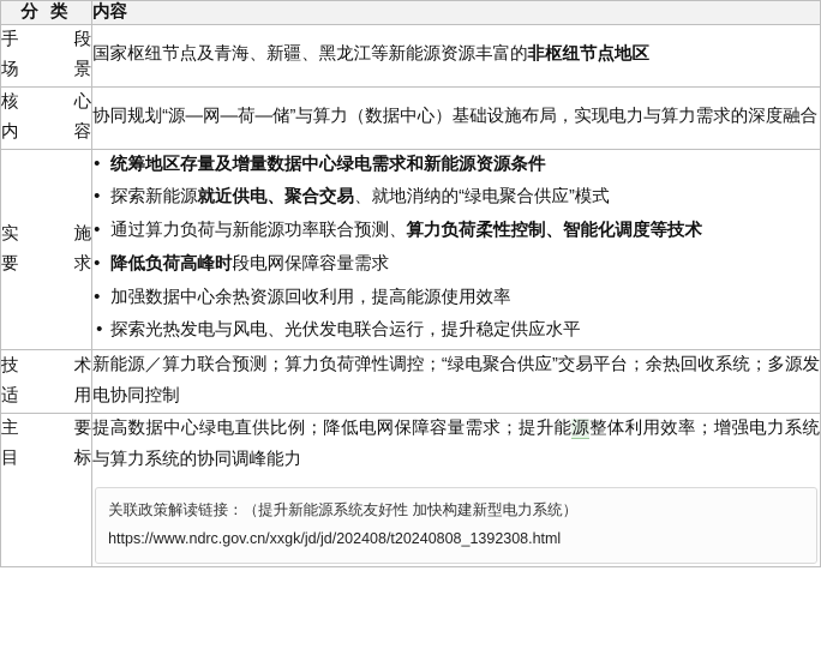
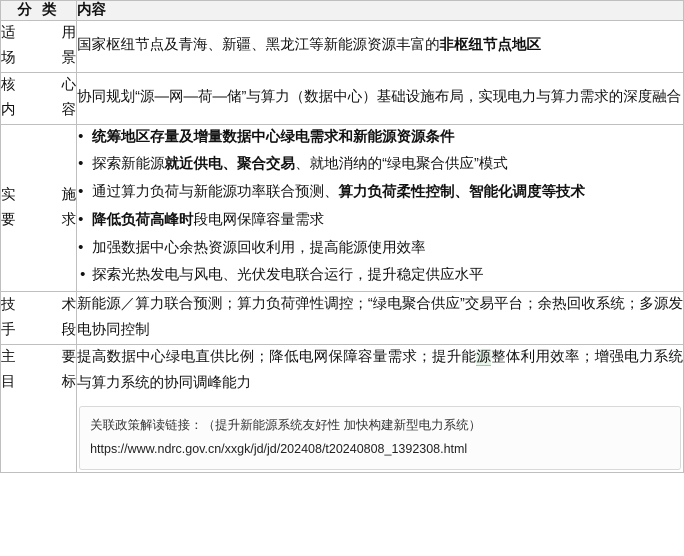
  分 类	内容
- 手 段 场 景	国家枢纽节点及青海、新疆、黑龙江等新能源资源丰富的非枢纽节点地区
+ 适 用 场 景	国家枢纽节点及青海、新疆、黑龙江等新能源资源丰富的非枢纽节点地区
  核 心 内容	协同规划“源—网—荷—储”与算力（数据中心）基础设施布局，实现电力与算力需求的深度融合
  实 施 要求	统筹地区存量及增量数据中心绿电需求和新能源资源条件 探索新能源就近供电、聚合交易、就地消纳的“绿电聚合供应”模式 通过算力负荷与新能源功率联合预测、算力负荷柔性控制、智能化调度等技术 降低负荷高峰时段电网保障容量需求 加强数据中心余热资源回收利用，提高能源使用效率 探索光热发电与风电、光伏发电联合运行，提升稳定供应水平
- 技 术 适 用	新能源／算力联合预测；算力负荷弹性调控；“绿电聚合供应”交易平台；余热回收系统；多源发电协同控制
+ 技 术 手 段	新能源／算力联合预测；算力负荷弹性调控；“绿电聚合供应”交易平台；余热回收系统；多源发电协同控制
  主 要 目 标	提高数据中心绿电直供比例；降低电网保障容量需求；提升能源整体利用效率；增强电力系统与算力系统的协同调峰能力 关联政策解读链接：（提升新能源系统友好性 加快构建新型电力系统） https://www.ndrc.gov.cn/xxgk/jd/jd/202408/t20240808_1392308.html
